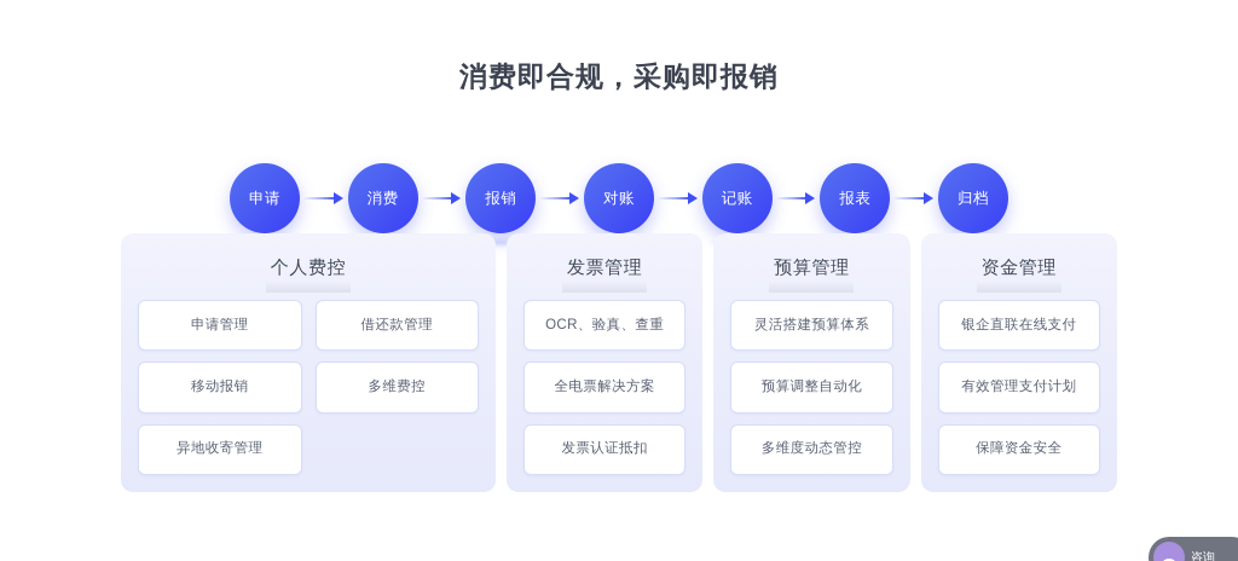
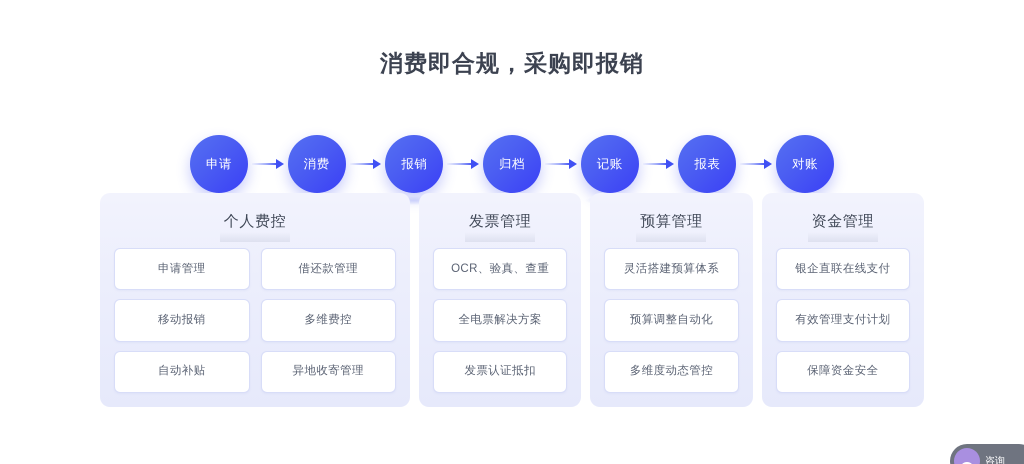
  消费即合规，采购即报销
  申请
  消费
  报销
- 对账
+ 归档
  记账
  报表
- 归档
+ 对账
  个人费控
  申请管理
  借还款管理
  移动报销
  多维费控
+ 自动补贴
  异地收寄管理
  发票管理
  OCR、验真、查重
  全电票解决方案
  发票认证抵扣
  预算管理
  灵活搭建预算体系
  预算调整自动化
  多维度动态管控
  资金管理
  银企直联在线支付
  有效管理支付计划
  保障资金安全
  咨询
